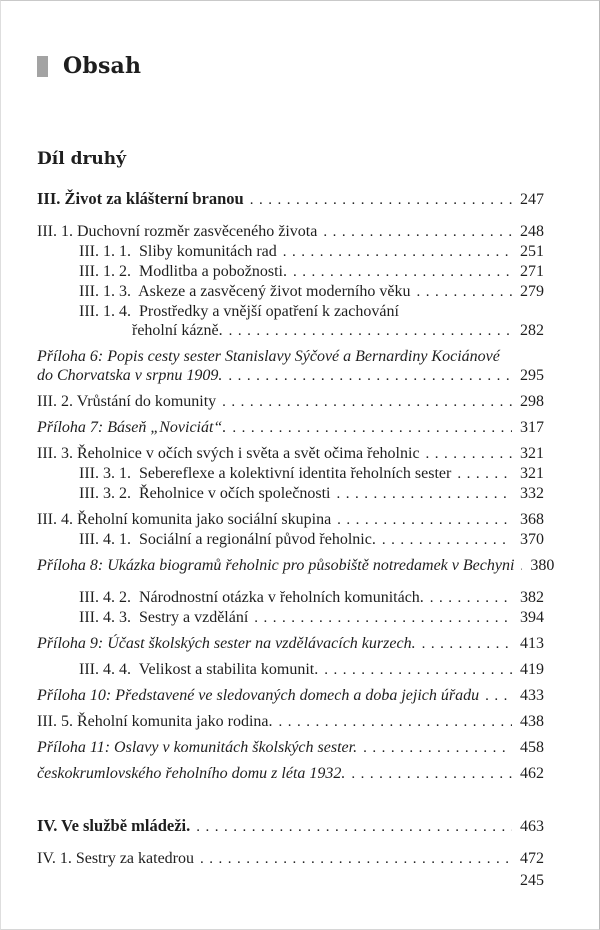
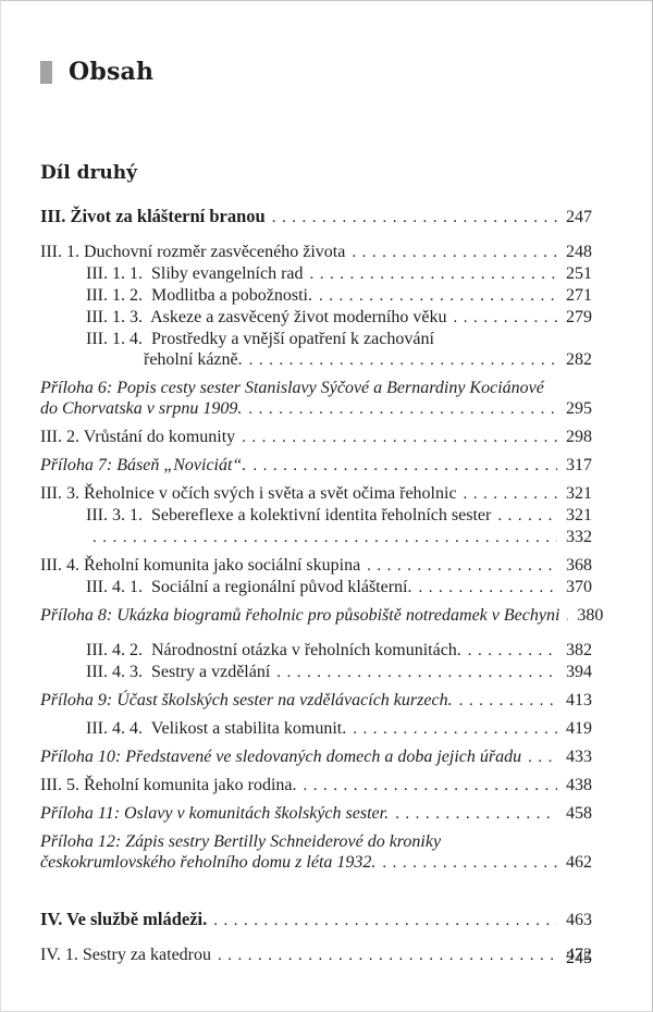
  Obsah
  Díl druhý
  III. Život za klášterní branou
  247
  III. 1. Duchovní rozměr zasvěceného života
  248
- III. 1. 1. Sliby komunitách rad
+ III. 1. 1. Sliby evangelních rad
  251
  III. 1. 2. Modlitba a pobožnosti.
  271
  III. 1. 3. Askeze a zasvěcený život moderního věku
  279
  III. 1. 4. Prostředky a vnější opatření k zachování
  řeholní kázně.
  282
  Příloha 6: Popis cesty sester Stanislavy Sýčové a Bernardiny Kociánové
  do Chorvatska v srpnu 1909.
  295
  III. 2. Vrůstání do komunity
  298
  Příloha 7: Báseň „Noviciát“.
  317
  III. 3. Řeholnice v očích svých i světa a svět očima řeholnic
  321
  III. 3. 1. Sebereflexe a kolektivní identita řeholních sester
  321
- III. 3. 2. Řeholnice v očích společnosti
  332
  III. 4. Řeholní komunita jako sociální skupina
  368
- III. 4. 1. Sociální a regionální původ řeholnic.
+ III. 4. 1. Sociální a regionální původ klášterní.
  370
  Příloha 8: Ukázka biogramů řeholnic pro působiště notredamek v Bechyni
  380
  III. 4. 2. Národnostní otázka v řeholních komunitách.
  382
  III. 4. 3. Sestry a vzdělání
  394
  Příloha 9: Účast školských sester na vzdělávacích kurzech.
  413
  III. 4. 4. Velikost a stabilita komunit.
  419
  Příloha 10: Představené ve sledovaných domech a doba jejich úřadu
  433
  III. 5. Řeholní komunita jako rodina.
  438
  Příloha 11: Oslavy v komunitách školských sester.
  458
+ Příloha 12: Zápis sestry Bertilly Schneiderové do kroniky
  českokrumlovského řeholního domu z léta 1932.
  462
  IV. Ve službě mládeži.
  463
  IV. 1. Sestry za katedrou
  472
  245
